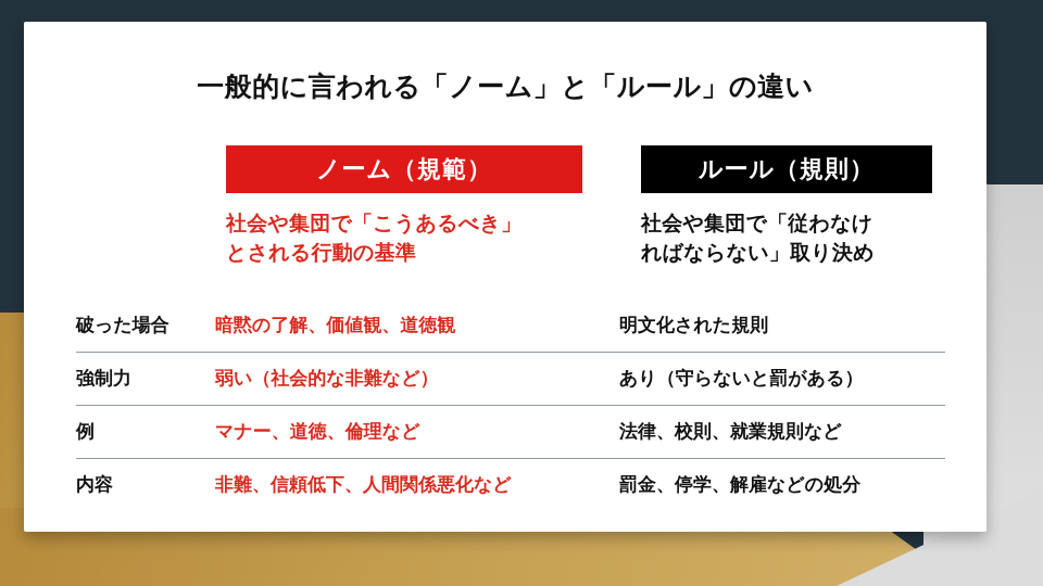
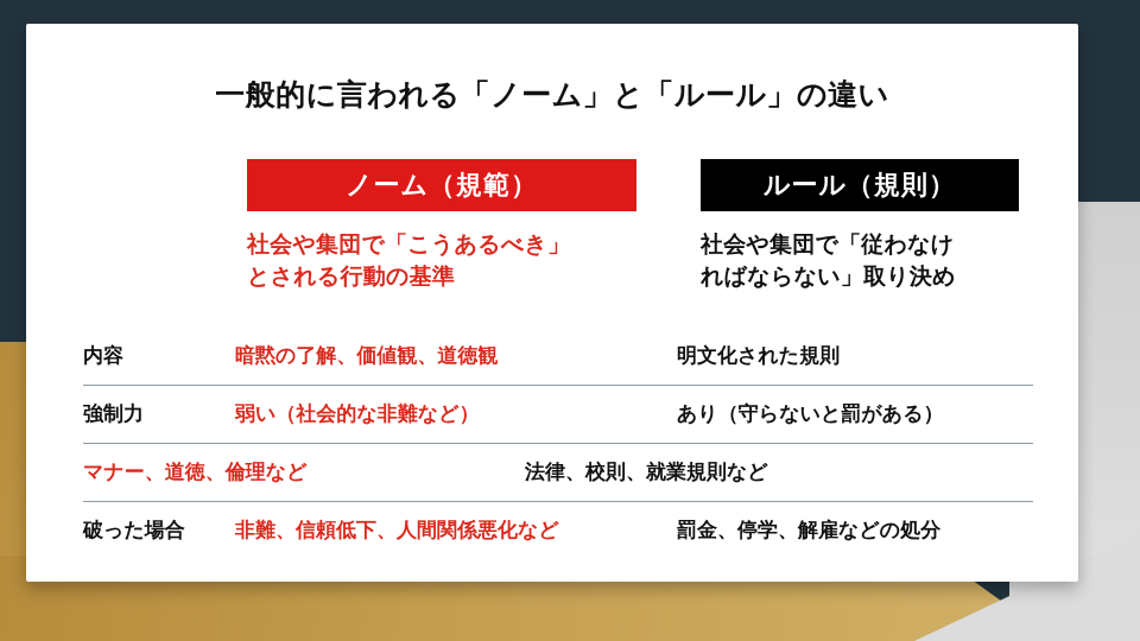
  一般的に言われる「ノーム」と「ルール」の違い
  ノーム（規範）
  ルール（規則）
  社会や集団で「こうあるべき」
  とされる行動の基準
  社会や集団で「従わなけ
  ればならない」取り決め
- 破った場合
+ 内容
  暗黙の了解、価値観、道徳観
  明文化された規則
  強制力
  弱い（社会的な非難など）
  あり（守らないと罰がある）
- 例
  マナー、道徳、倫理など
  法律、校則、就業規則など
- 内容
+ 破った場合
  非難、信頼低下、人間関係悪化など
  罰金、停学、解雇などの処分
